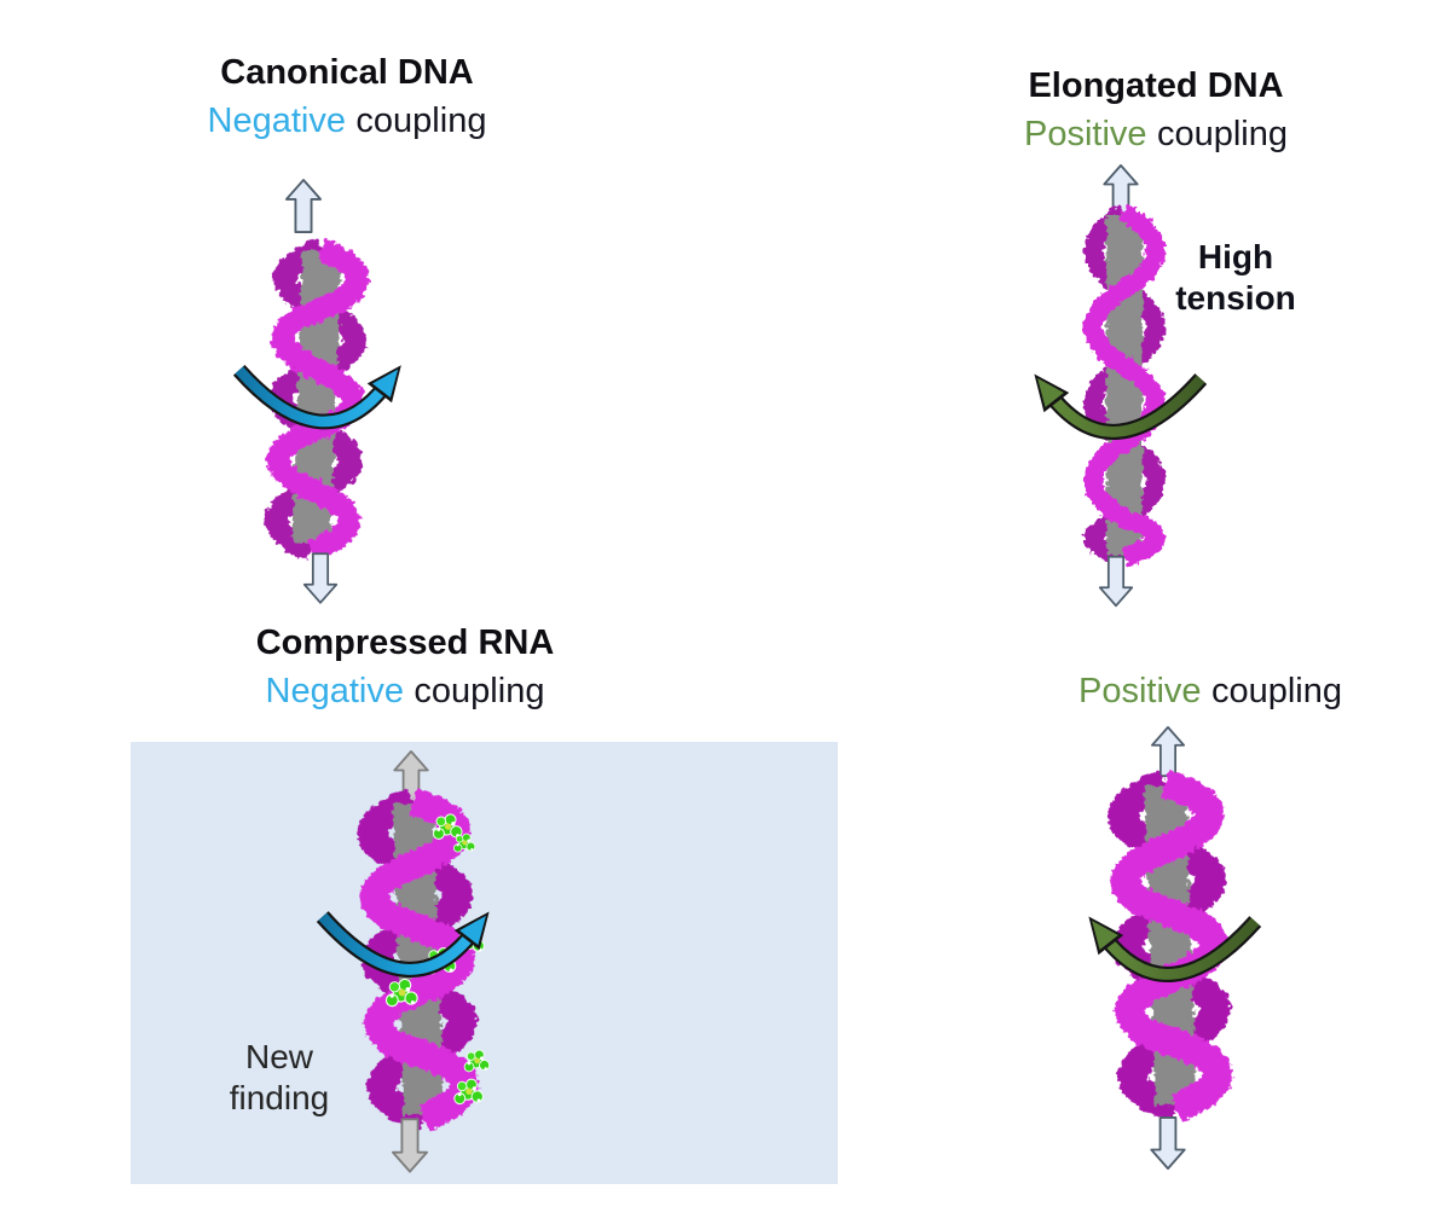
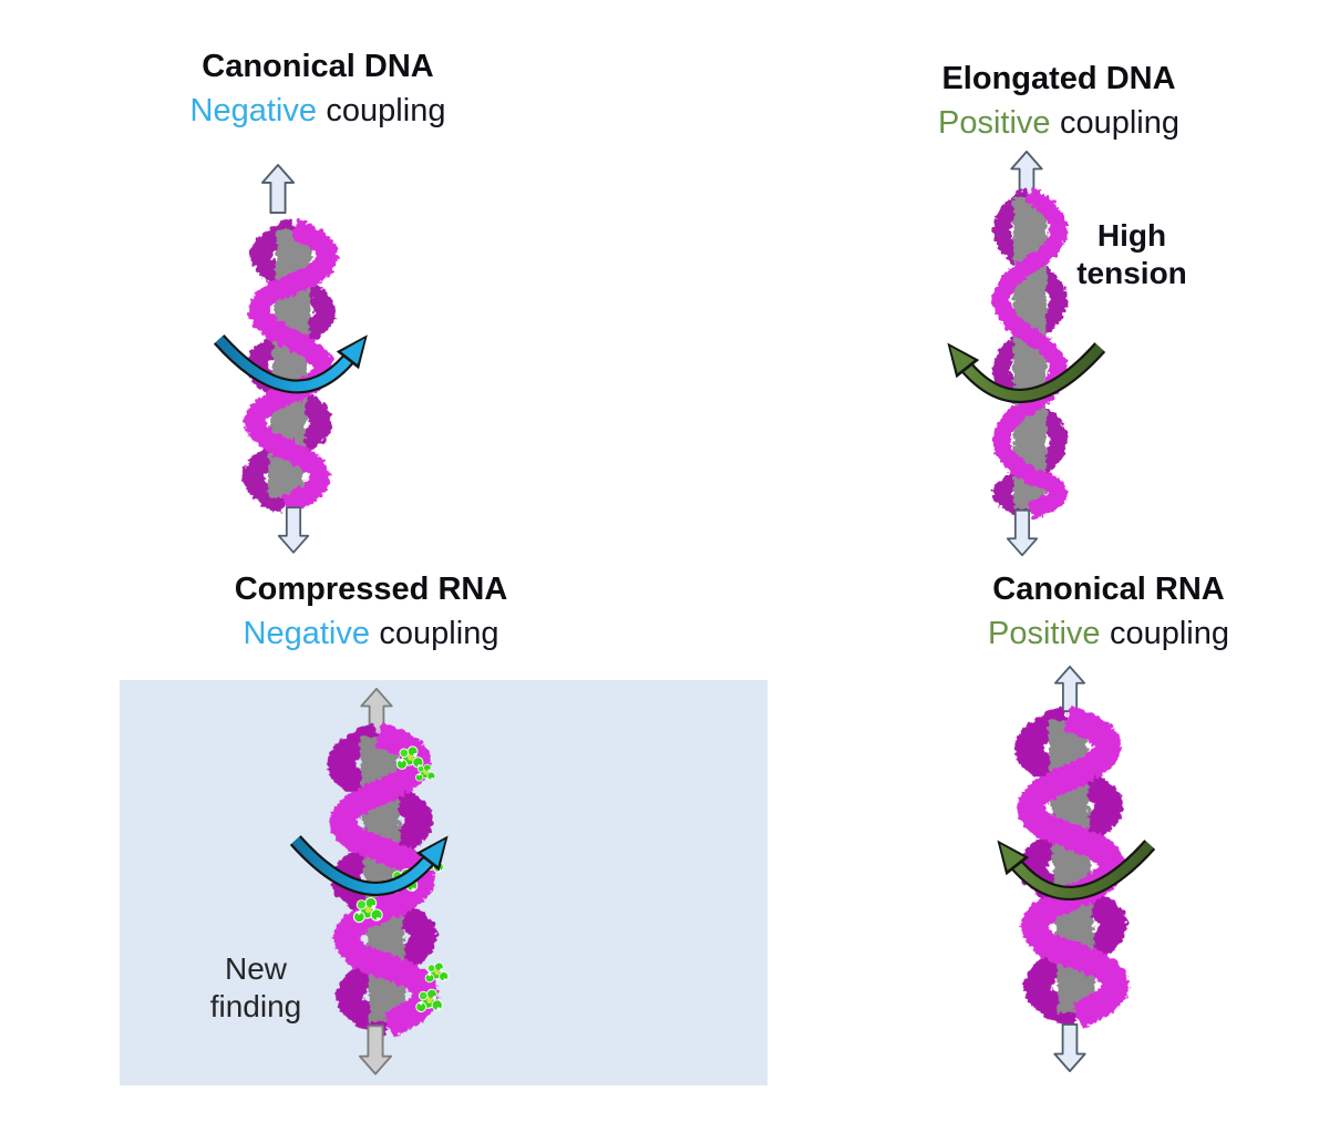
  Canonical DNA
  Negative coupling
  Elongated DNA
  Positive coupling
  High tension
  Compressed RNA
  Negative coupling
  New finding
+ Canonical RNA
  Positive coupling
